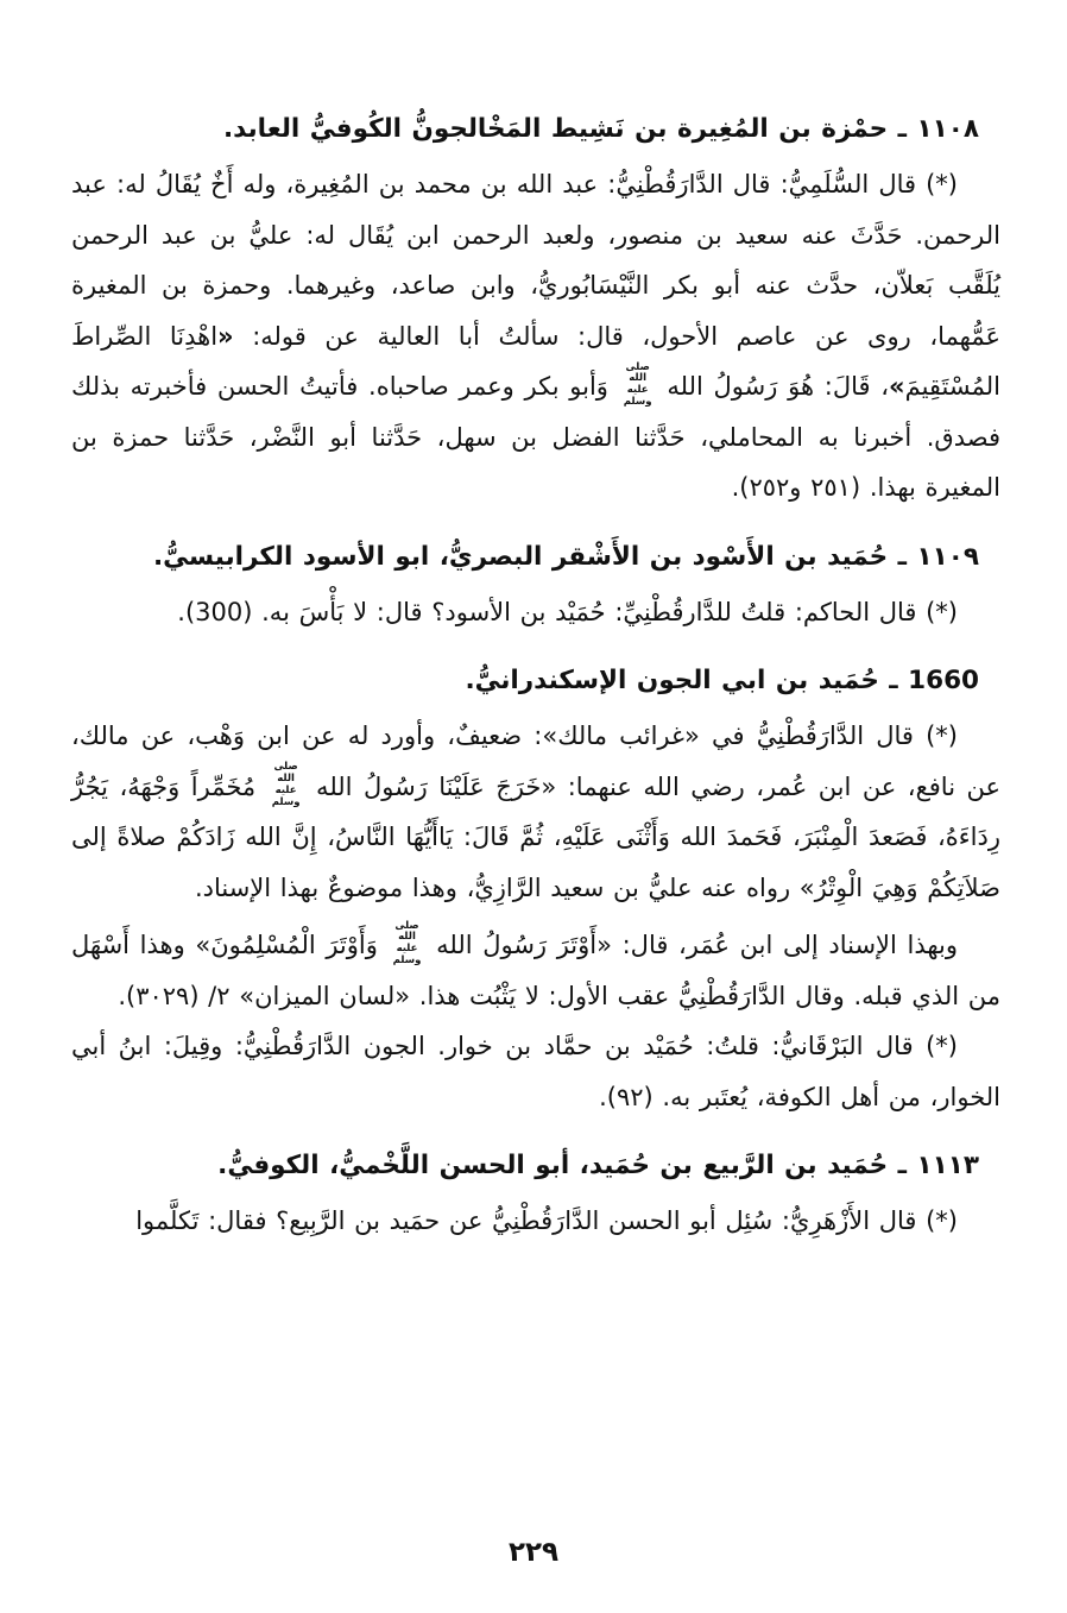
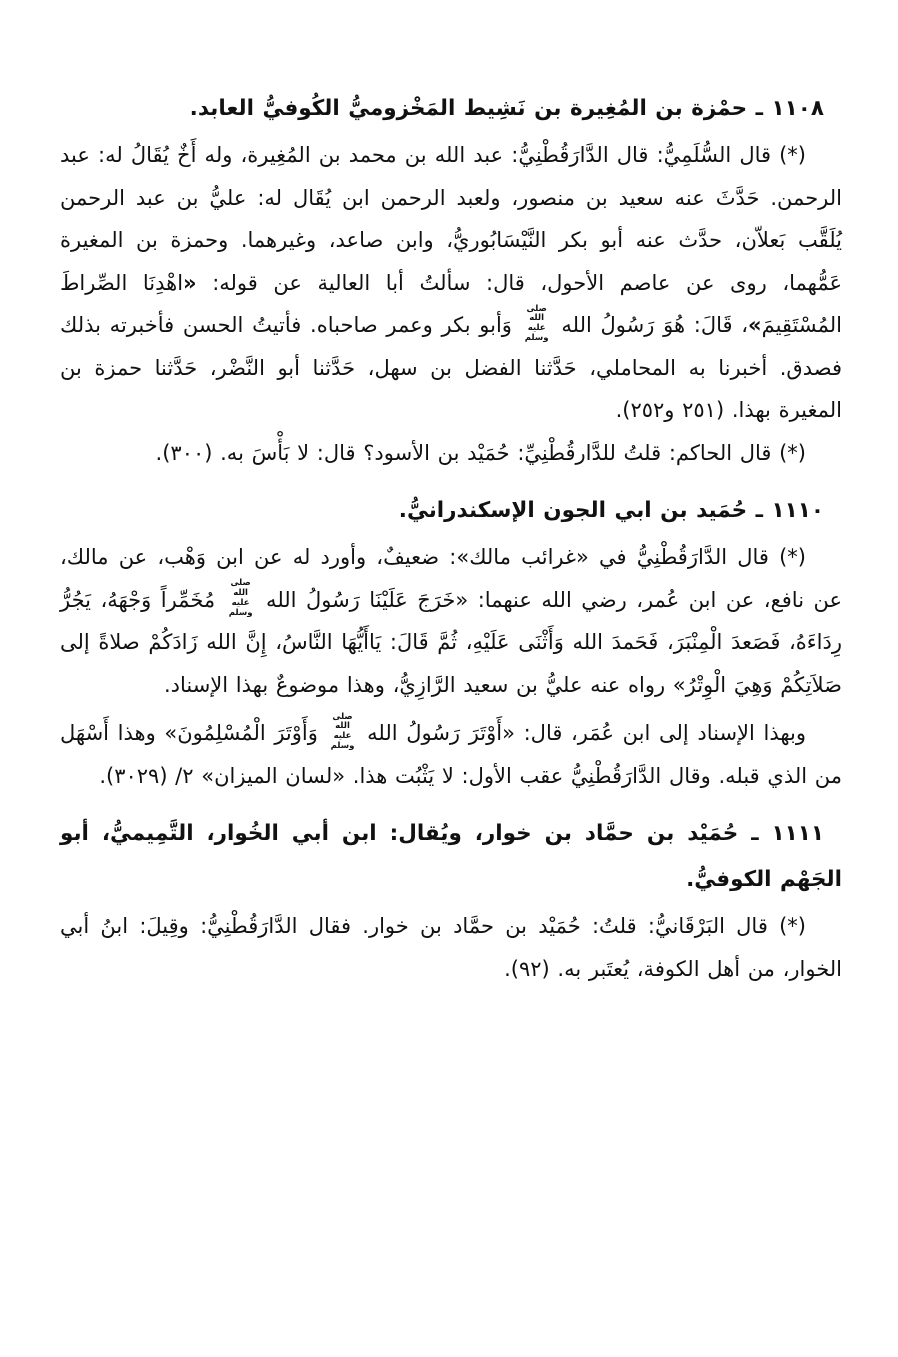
- ١١٠٨ ـ حمْزة بن المُغِيرة بن نَشِيط المَخْالجونُّ الكُوفيُّ العابد.
+ ١١٠٨ ـ حمْزة بن المُغِيرة بن نَشِيط المَخْزوميُّ الكُوفيُّ العابد.
  (*) قال السُّلَمِيُّ: قال الدَّارَقُطْنِيُّ: عبد الله بن محمد بن المُغِيرة، وله أَخٌ يُقَالُ له: عبد الرحمن. حَدَّثَ عنه سعيد بن منصور، ولعبد الرحمن ابن يُقَال له: عليُّ بن عبد الرحمن يُلَقَّب بَعلاّن، حدَّث عنه أبو بكر النَّيْسَابُوريُّ، وابن صاعد، وغيرهما. وحمزة بن المغيرة عَمُّهما، روى عن عاصم الأحول، قال: سألتُ أبا العالية عن قوله: «اهْدِنَا الصِّراطَ المُسْتَقِيمَ»، قَالَ: هُوَ رَسُولُ الله
  صلى الله
  عليه وسلم
  وَأبو بكر وعمر صاحباه. فأتيتُ الحسن فأخبرته بذلك فصدق. أخبرنا به المحاملي، حَدَّثنا الفضل بن سهل، حَدَّثنا أبو النَّضْر، حَدَّثنا حمزة بن المغيرة بهذا. (٢٥١ و٢٥٢).
- ١١٠٩ ـ حُمَيد بن الأَسْود بن الأَشْقر البصريُّ، ابو الأسود الكرابيسيُّ.
- (*) قال الحاكم: قلتُ للدَّارقُطْنِيِّ: حُمَيْد بن الأسود؟ قال: لا بَأْسَ به. (300).
+ (*) قال الحاكم: قلتُ للدَّارقُطْنِيِّ: حُمَيْد بن الأسود؟ قال: لا بَأْسَ به. (٣٠٠).
- 1660 ـ حُمَيد بن ابي الجون الإسكندرانيُّ.
+ ١١١٠ ـ حُمَيد بن ابي الجون الإسكندرانيُّ.
  (*) قال الدَّارَقُطْنِيُّ في «غرائب مالك»: ضعيفٌ، وأورد له عن ابن وَهْب، عن مالك، عن نافع، عن ابن عُمر، رضي الله عنهما: «خَرَجَ عَلَيْنَا رَسُولُ الله
  صلى الله
  عليه وسلم
  مُخَمِّراً وَجْهَهُ، يَجُرُّ رِدَاءَهُ، فَصَعدَ الْمِنْبَرَ، فَحَمدَ الله وَأَثْنَى عَلَيْهِ، ثُمَّ قَالَ: يَاأَيُّهَا النَّاسُ، إِنَّ الله زَادَكُمْ صلاةً إلى صَلاَتِكُمْ وَهِيَ الْوِتْرُ» رواه عنه عليُّ بن سعيد الرَّازِيُّ، وهذا موضوعٌ بهذا الإسناد.
  وبهذا الإسناد إلى ابن عُمَر، قال: «أَوْتَرَ رَسُولُ الله
  صلى الله
  عليه وسلم
  وَأَوْتَرَ الْمُسْلِمُونَ» وهذا أَسْهَل من الذي قبله. وقال الدَّارَقُطْنِيُّ عقب الأول: لا يَثْبُت هذا. «لسان الميزان» ٢/ (٣٠٢٩).
+ ١١١١ ـ حُمَيْد بن حمَّاد بن خوار، ويُقال: ابن أبي الخُوار، التَّمِيميُّ، أبو الجَهْم الكوفيُّ.
- (*) قال البَرْقَانيُّ: قلتُ: حُمَيْد بن حمَّاد بن خوار. الجون الدَّارَقُطْنِيُّ: وقِيلَ: ابنُ أبي الخوار، من أهل الكوفة، يُعتَبر به. (٩٢).
+ (*) قال البَرْقَانيُّ: قلتُ: حُمَيْد بن حمَّاد بن خوار. فقال الدَّارَقُطْنِيُّ: وقِيلَ: ابنُ أبي الخوار، من أهل الكوفة، يُعتَبر به. (٩٢).
- ١١١٣ ـ حُمَيد بن الرَّبيع بن حُمَيد، أبو الحسن اللَّخْميُّ، الكوفيُّ.
- (*) قال الأَزْهَرِيُّ: سُئِل أبو الحسن الدَّارَقُطْنِيُّ عن حمَيد بن الرَّبِيع؟ فقال: تَكلَّموا
- ٢٢٩
